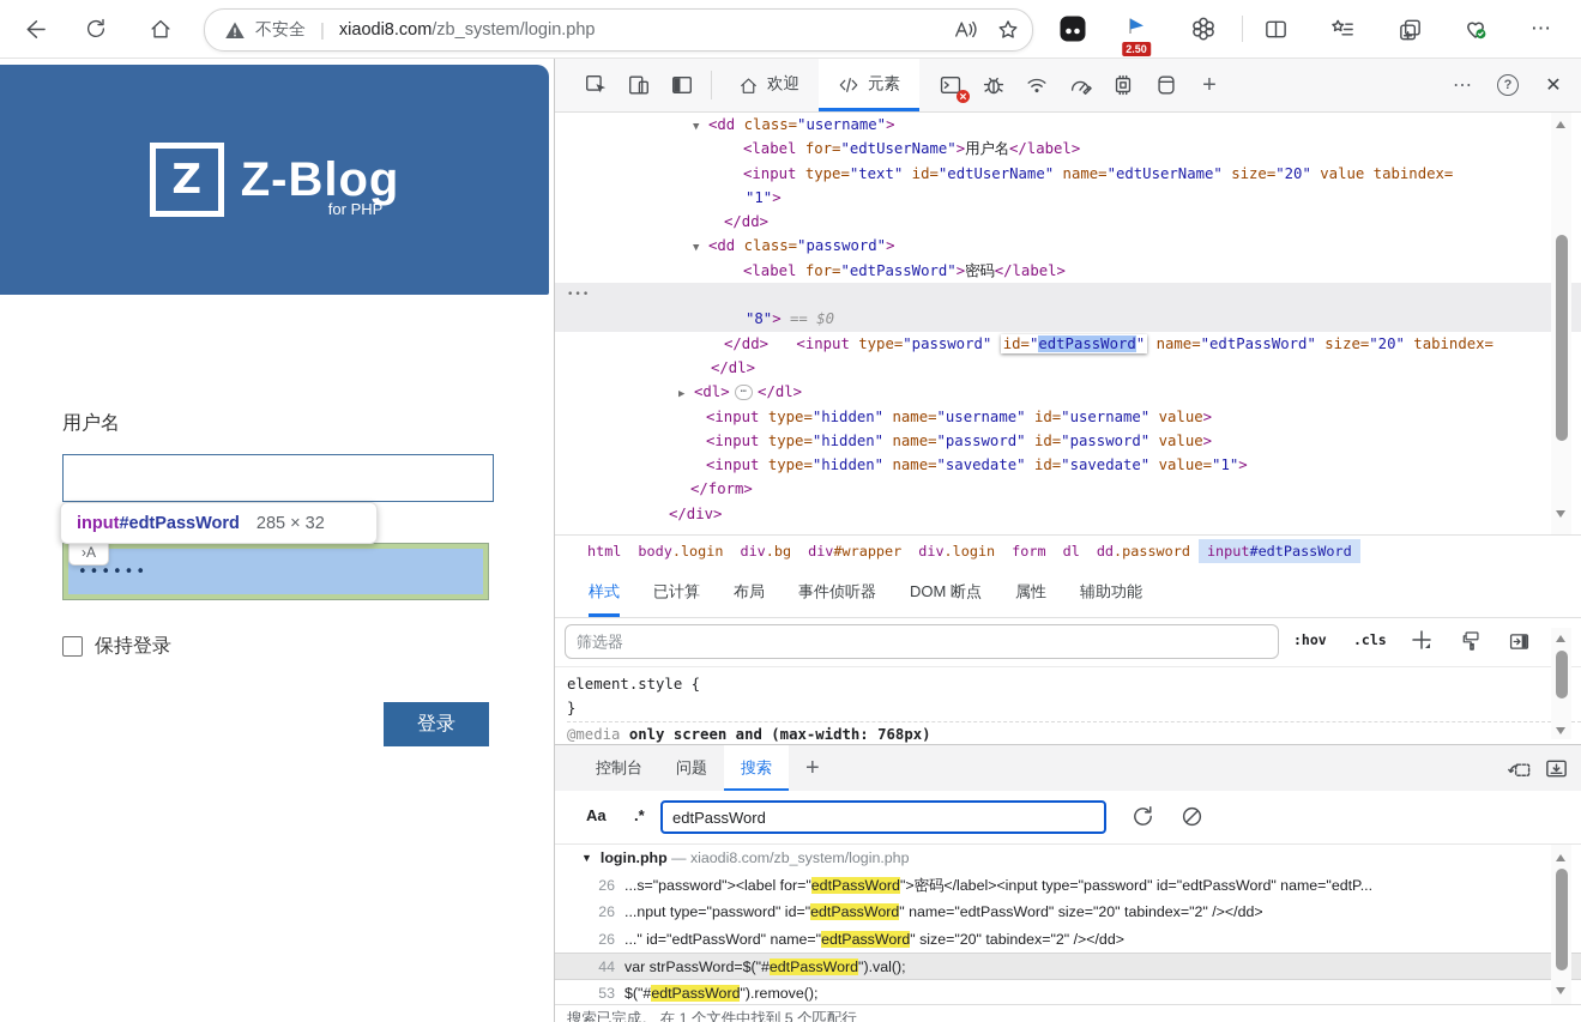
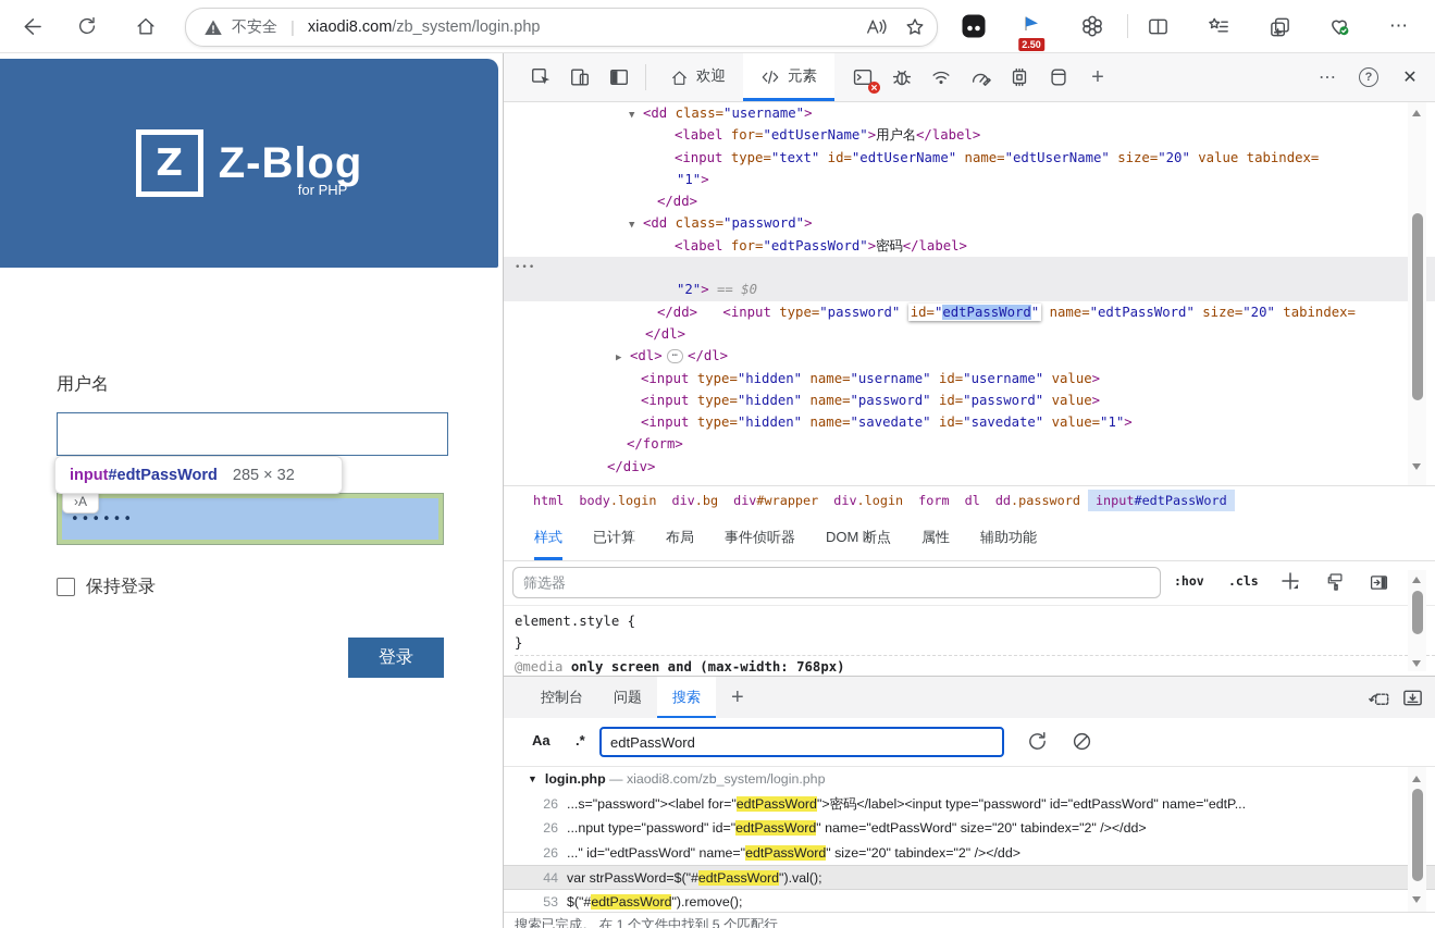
  不安全
  |
  xiaodi8.com
  /zb_system/login.php
  2.50
  ⋯
  Z
  Z-Blog
  for PHP
  用户名
  input
  #edtPassWord
  285 × 32
  ›A
  ••••••
  保持登录
  登录
  欢迎
  元素
  +
  ⋯
  ?
  ✕
  ▼ <dd class="username">
  <label for="edtUserName">用户名</label>
  <input type="text" id="edtUserName" name="edtUserName" size="20" value tabindex=
  "1">
  </dd>
  ▼ <dd class="password">
  <label for="edtPassWord">密码</label>
  •••
  <input type="password" id="edtPassWord" name="edtPassWord" size="20" tabindex=
- "8"> == $0
+ "2"> == $0
  </dd>
  </dl>
  ▶ <dl> ⋯ </dl>
  <input type="hidden" name="username" id="username" value>
  <input type="hidden" name="password" id="password" value>
  <input type="hidden" name="savedate" id="savedate" value="1">
  </form>
  </div>
  html
  body.login
  div.bg
  div#wrapper
  div.login
  form
  dl
  dd.password
  input#edtPassWord
  样式
  已计算
  布局
  事件侦听器
  DOM 断点
  属性
  辅助功能
  筛选器
  :hov
  .cls
  element.style {
  }
  @media only screen and (max-width: 768px)
  控制台
  问题
  搜索
  +
  Aa
  .*
  edtPassWord
  ▼ login.php — xiaodi8.com/zb_system/login.php
  26
  ...s="password"><label for="edtPassWord">密码</label><input type="password" id="edtPassWord" name="edtP...
  26
  ...nput type="password" id="edtPassWord" name="edtPassWord" size="20" tabindex="2" /></dd>
  26
  ..." id="edtPassWord" name="edtPassWord" size="20" tabindex="2" /></dd>
  44
  var strPassWord=$("#edtPassWord").val();
  53
  $("#edtPassWord").remove();
  搜索已完成。 在 1 个文件中找到 5 个匹配行
